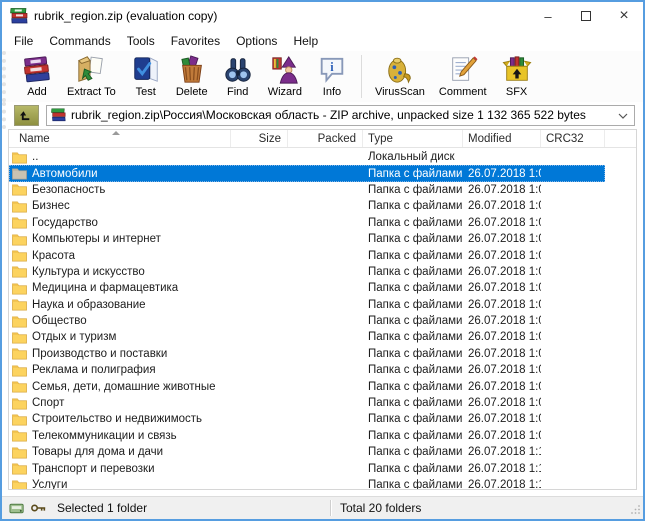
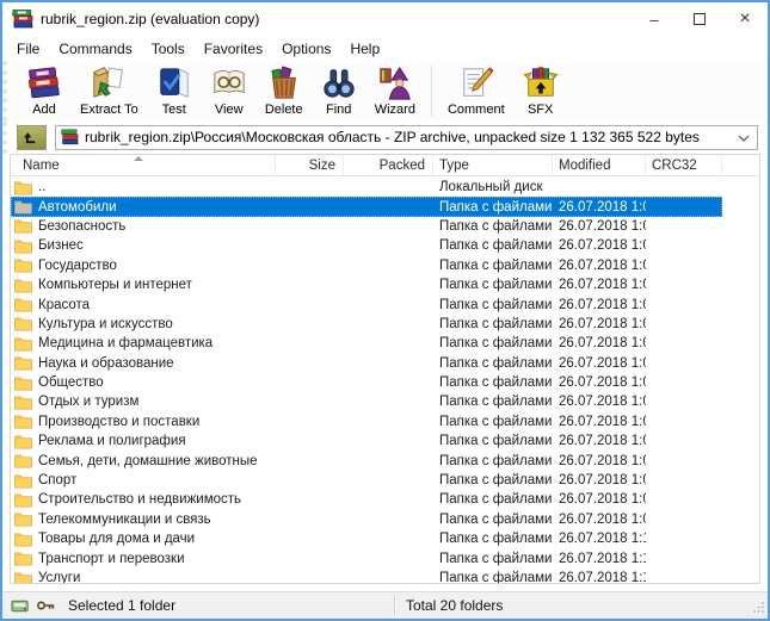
  rubrik_region.zip (evaluation copy)
  –
  ×
  File
  Commands
  Tools
  Favorites
  Options
  Help
  Add
  Extract To
  Test
+ View
  Delete
  Find
  Wizard
- i
- Info
- VirusScan
  Comment
  SFX
  rubrik_region.zip\Россия\Московская область - ZIP archive, unpacked size 1 132 365 522 bytes
  Name
  Size
  Packed
  Type
  Modified
  CRC32
  ..
  Локальный диск
  Автомобили
  Папка с файлами
  26.07.2018 1:
  Безопасность
  Папка с файлами
  26.07.2018 1:
  Бизнес
  Папка с файлами
  26.07.2018 1:
  Государство
  Папка с файлами
  26.07.2018 1:
  Компьютеры и интернет
  Папка с файлами
  26.07.2018 1:
  Красота
  Папка с файлами
  26.07.2018 1:
  Культура и искусство
  Папка с файлами
  26.07.2018 1:
  Медицина и фармацевтика
  Папка с файлами
  26.07.2018 1:
  Наука и образование
  Папка с файлами
  26.07.2018 1:
  Общество
  Папка с файлами
  26.07.2018 1:
  Отдых и туризм
  Папка с файлами
  26.07.2018 1:
  Производство и поставки
  Папка с файлами
  26.07.2018 1:
  Реклама и полиграфия
  Папка с файлами
  26.07.2018 1:
  Семья, дети, домашние животные
  Папка с файлами
  26.07.2018 1:
  Спорт
  Папка с файлами
  26.07.2018 1:
  Строительство и недвижимость
  Папка с файлами
  26.07.2018 1:
  Телекоммуникации и связь
  Папка с файлами
  26.07.2018 1:
  Товары для дома и дачи
  Папка с файлами
  26.07.2018 1:
  Транспорт и перевозки
  Папка с файлами
  26.07.2018 1:
  Услуги
  Папка с файлами
  26.07.2018 1:
  Selected 1 folder
  Total 20 folders
